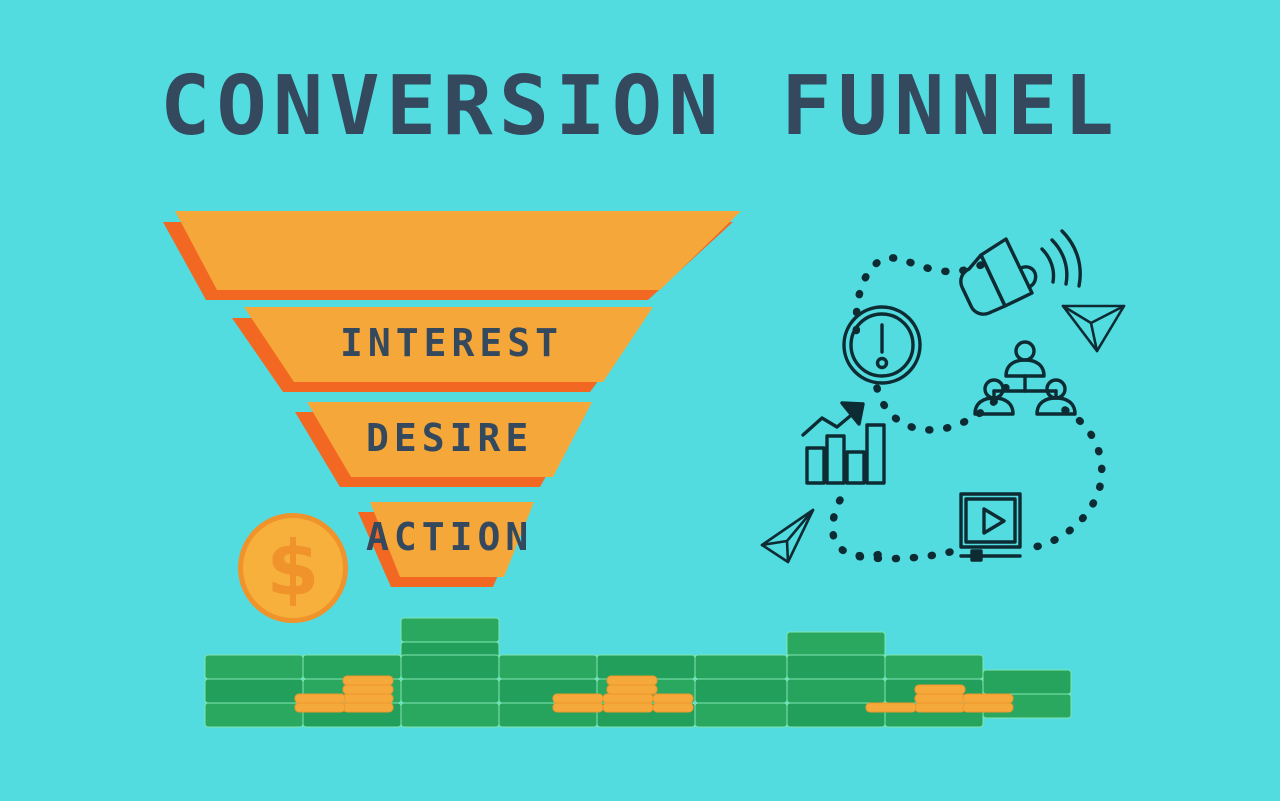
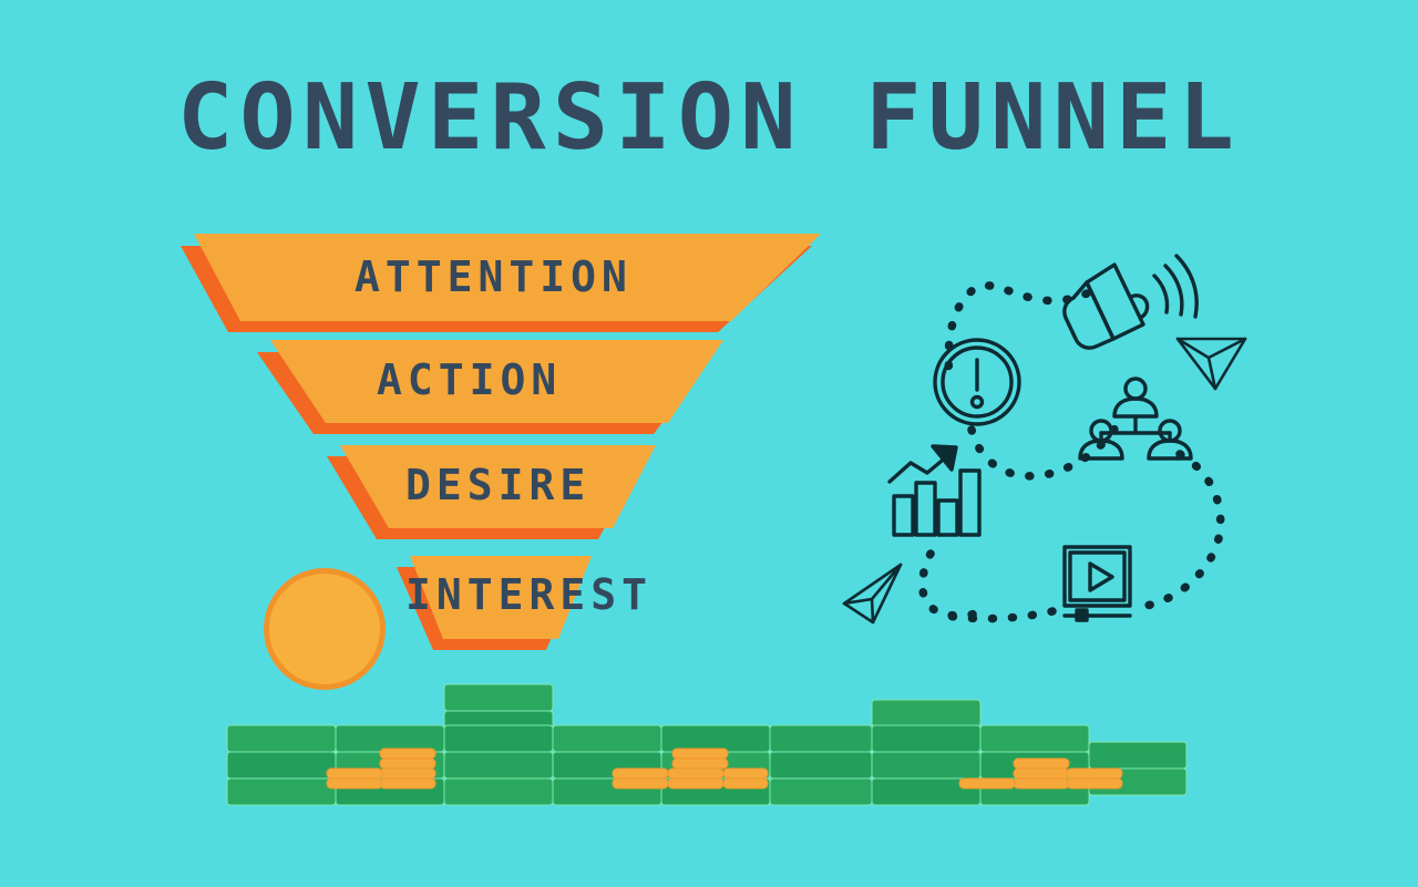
  CONVERSION FUNNEL
+ ATTENTION
- INTEREST
+ ACTION
  DESIRE
- ACTION
+ INTEREST
- $
